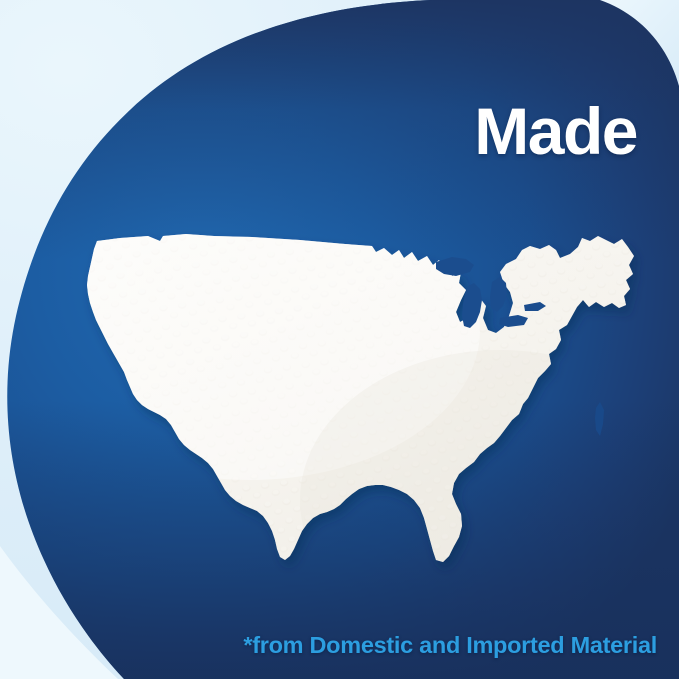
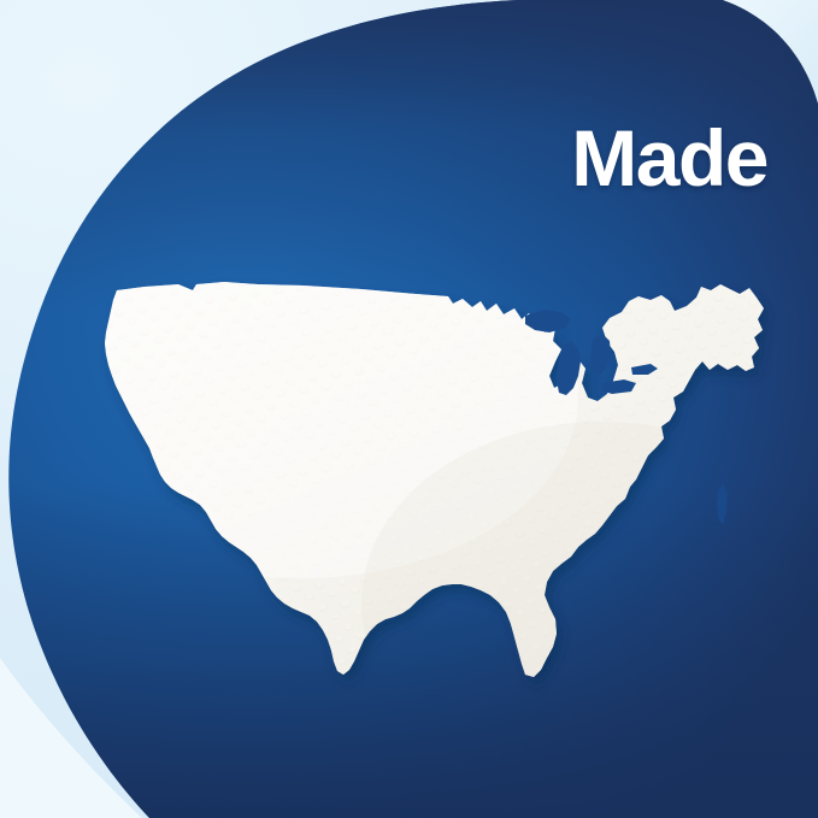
  Made
- *from Domestic and Imported Material
